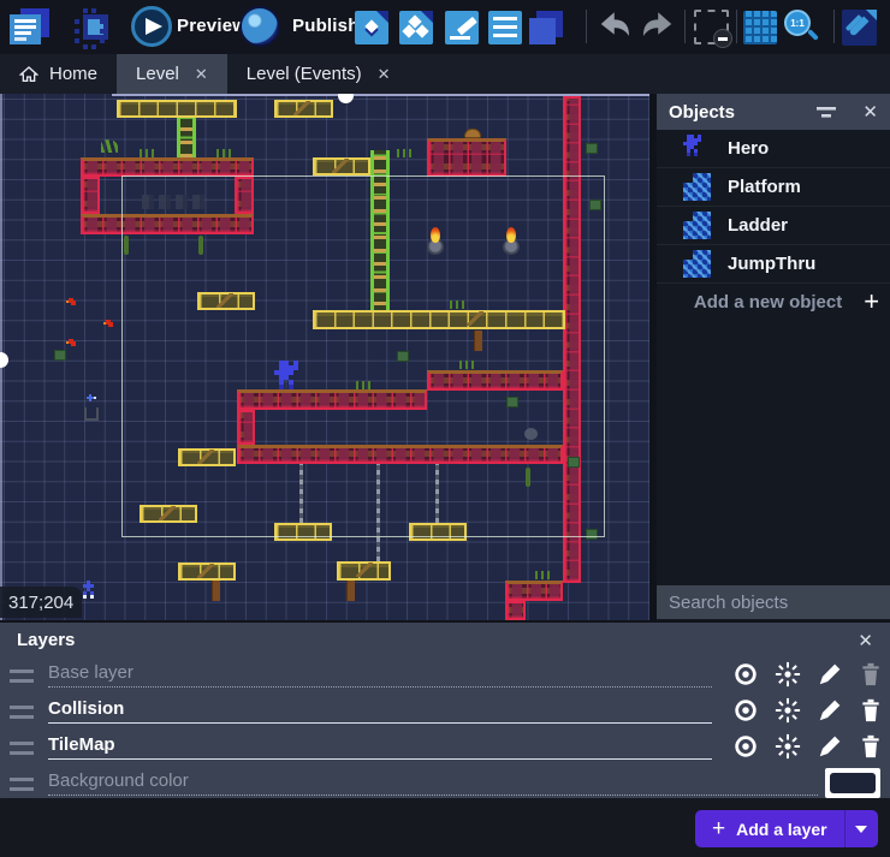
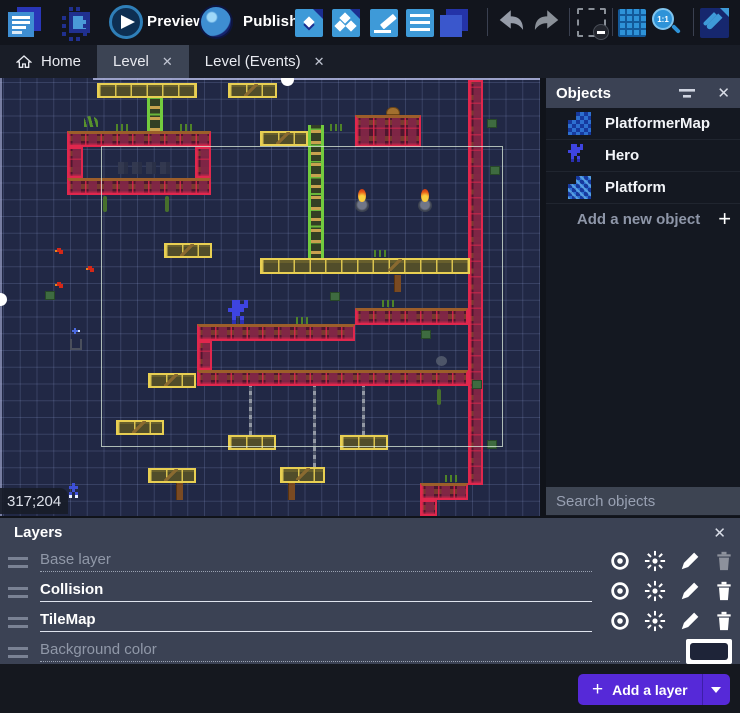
  Previe
  Publish
  1:1
  Home
  Level
  ✕
  Level (Events)
  ✕
  317;204
  Objects
  ✕
+ PlatformerMap
  Hero
  Platform
- Ladder
- JumpThru
  Add a new object
  +
  Search objects
  Layers
  ✕
  Base layer
  Collision
  TileMap
  Background color
  +
  Add a layer
